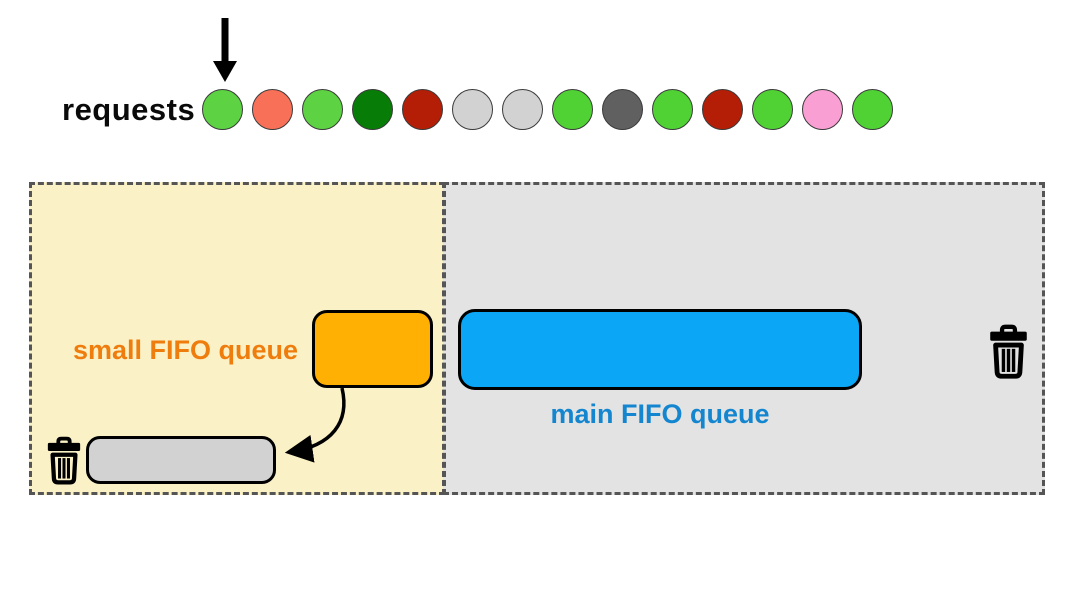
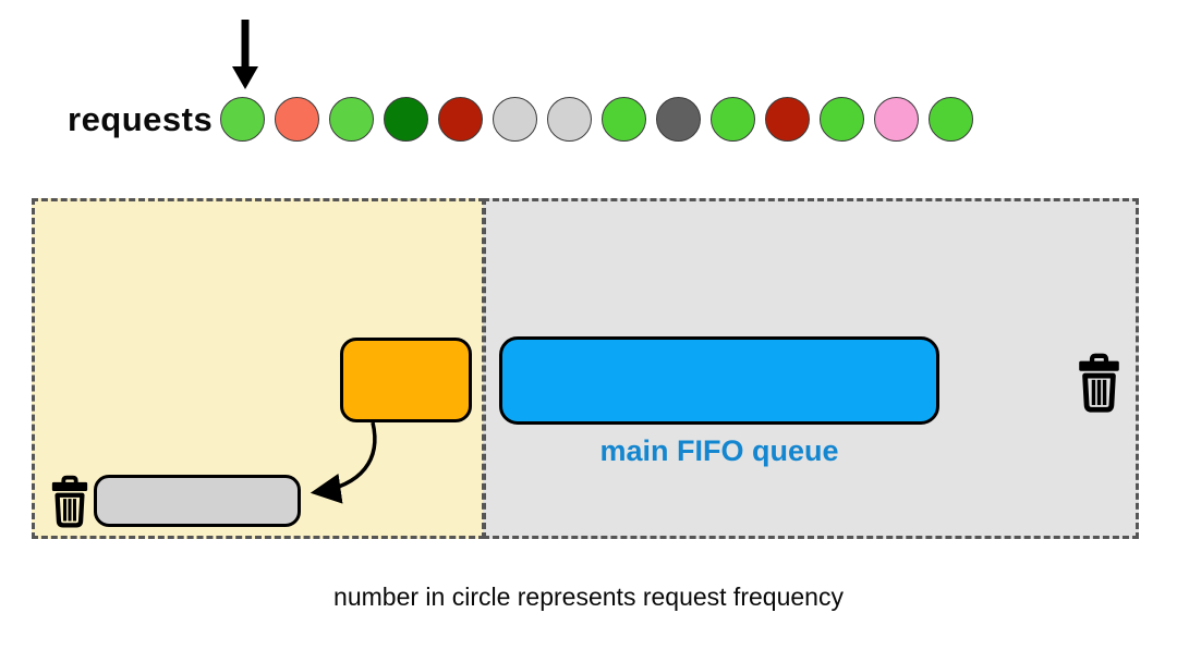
  requests
- small FIFO queue
  main FIFO queue
+ number in circle represents request frequency
